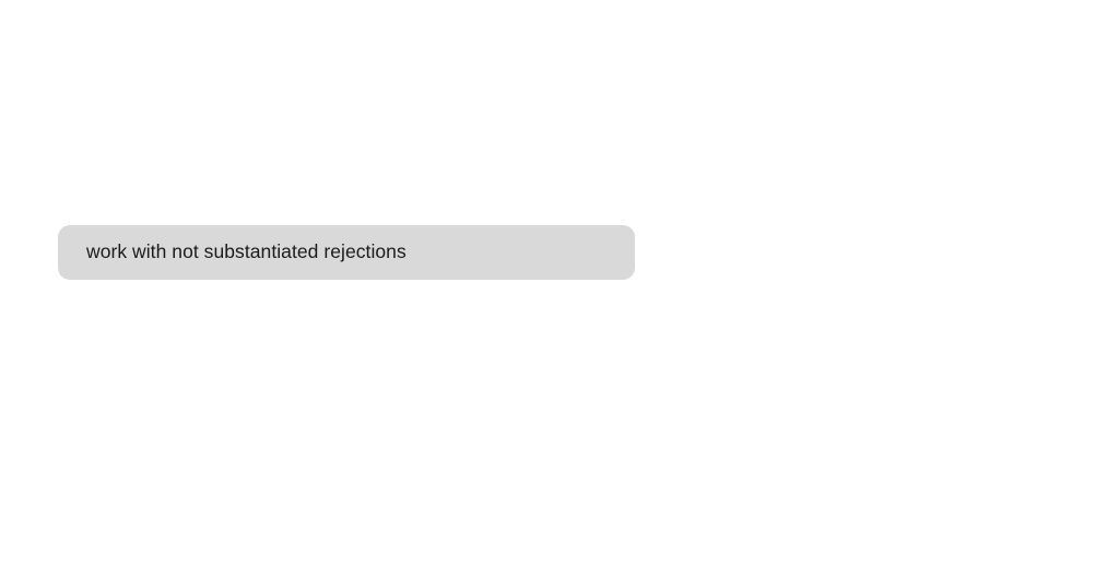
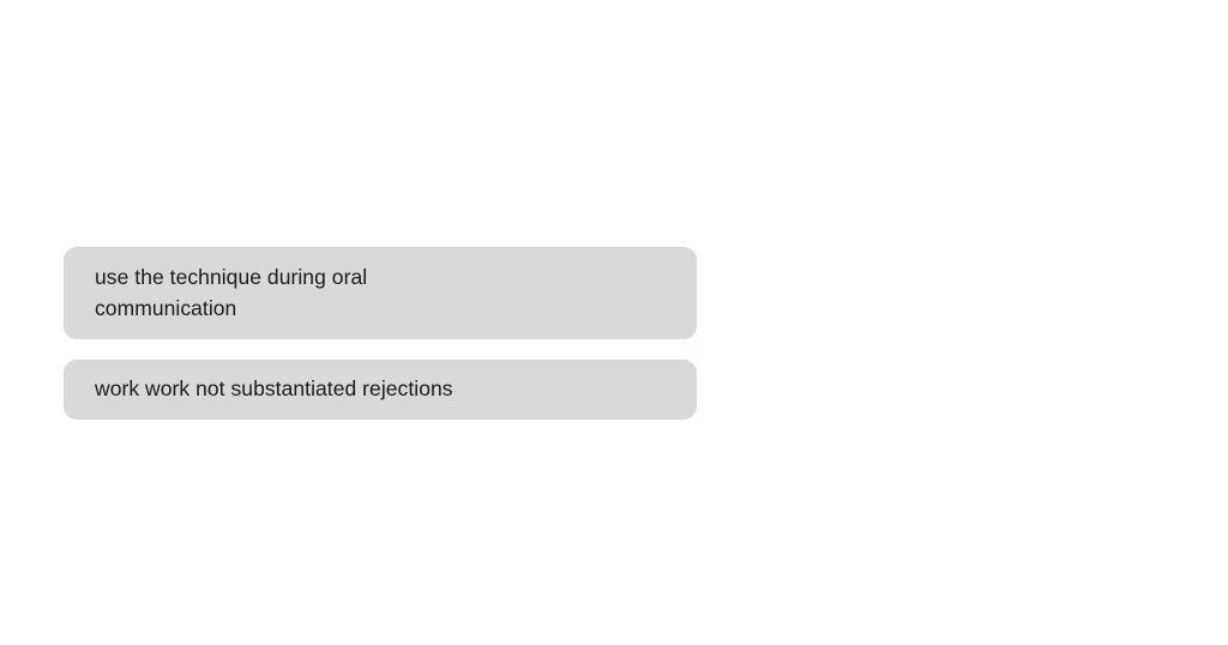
+ use the technique during oral
+ communication
- work with not substantiated rejections
+ work work not substantiated rejections
